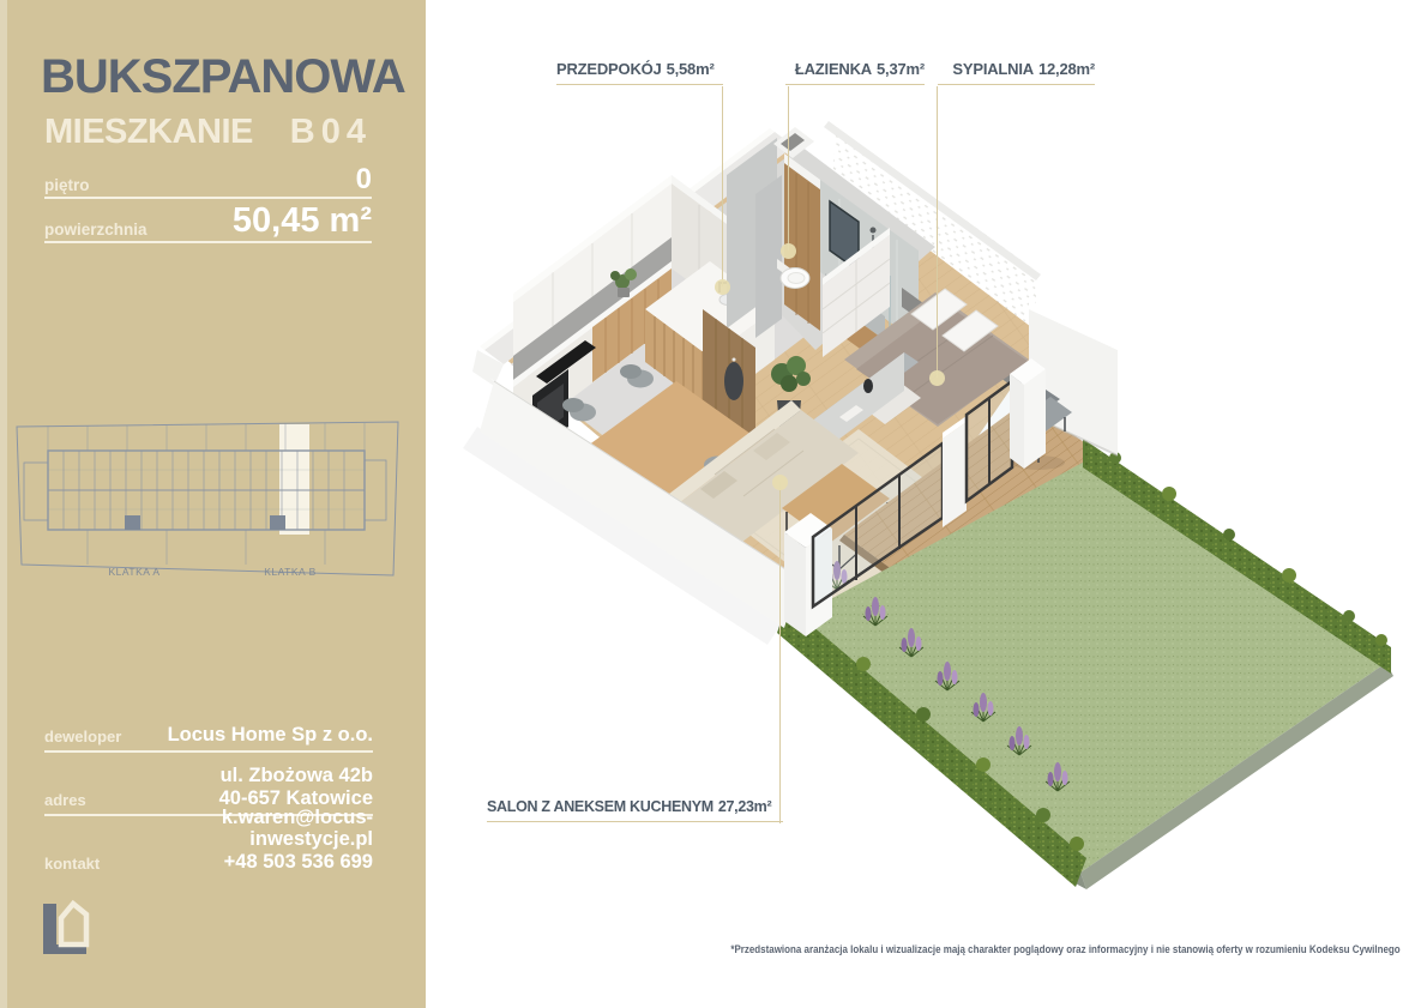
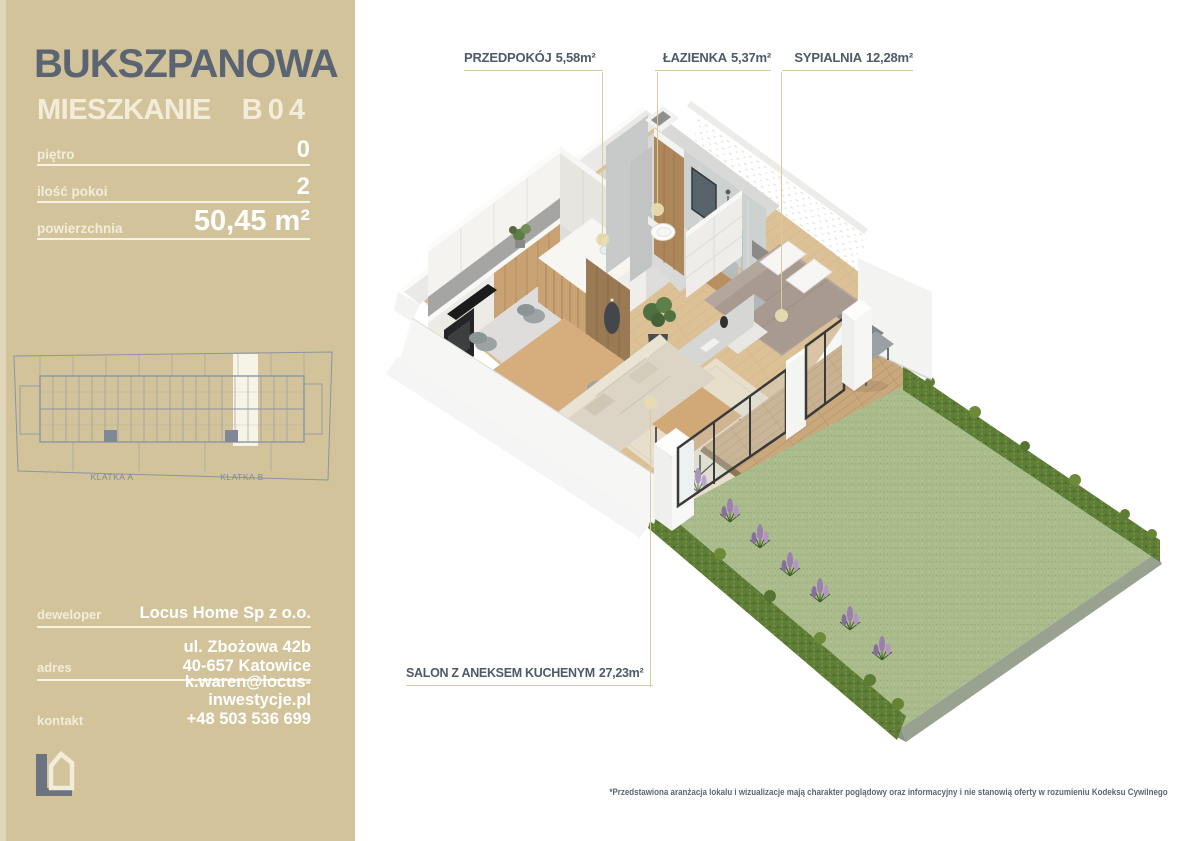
  PRZEDPOKÓJ 5,58m²
  ŁAZIENKA 5,37m²
  SYPIALNIA 12,28m²
  SALON Z ANEKSEM KUCHENYM 27,23m²
  *Przedstawiona aranżacja lokalu i wizualizacje mają charakter poglądowy oraz informacyjny i nie stanowią oferty w rozumieniu Kodeksu Cywilnego
  BUKSZPANOWA
  MIESZKANIE
  B04
  piętro
  0
+ ilość pokoi
+ 2
  powierzchnia
  50,45 m²
  KLATKA A
  KLATKA B
  deweloper
  Locus Home Sp z o.o.
  adres
  ul. Zbożowa 42b
  40-657 Katowice
  kontakt
  k.waren@locus-inwestycje.pl
  +48 503 536 699
